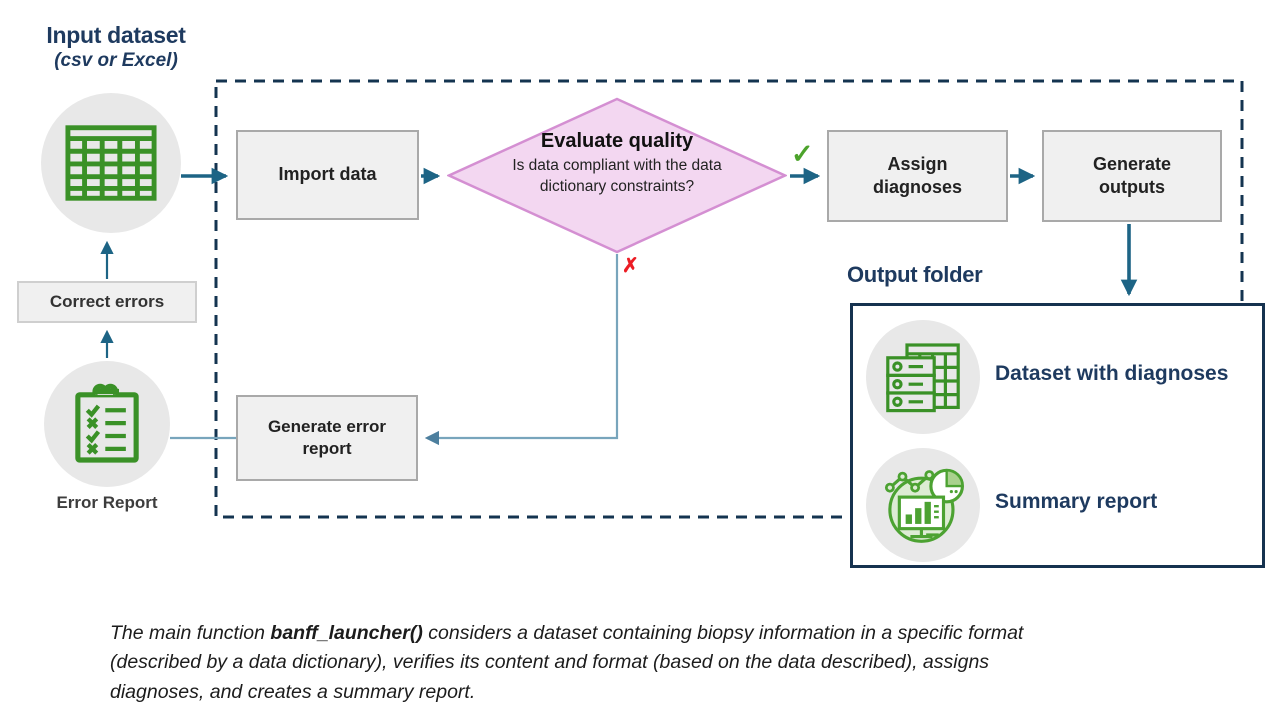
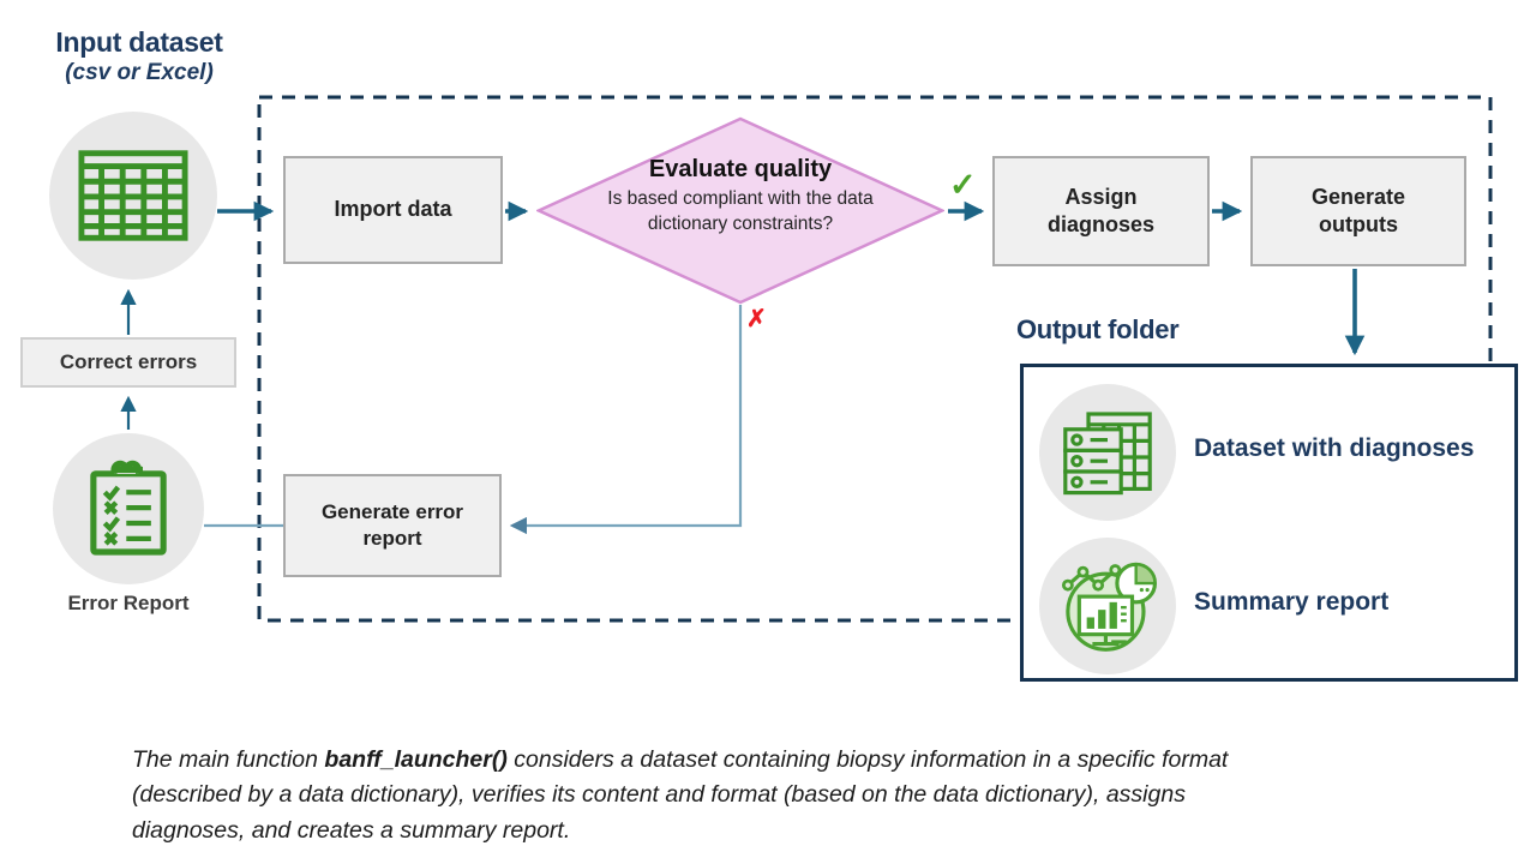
  Input dataset
  (csv or Excel)
  Output folder
  Error Report
  Import data
  Assign diagnoses
  Generate outputs
  Generate error report
  Correct errors
  Evaluate quality
- Is data compliant with the data dictionary constraints?
+ Is based compliant with the data dictionary constraints?
  ✓
  ✗
  Dataset with diagnoses
  Summary report
- The main function banff_launcher() considers a dataset containing biopsy information in a specific format (described by a data dictionary), verifies its content and format (based on the data described), assigns diagnoses, and creates a summary report.
+ The main function banff_launcher() considers a dataset containing biopsy information in a specific format (described by a data dictionary), verifies its content and format (based on the data dictionary), assigns diagnoses, and creates a summary report.
